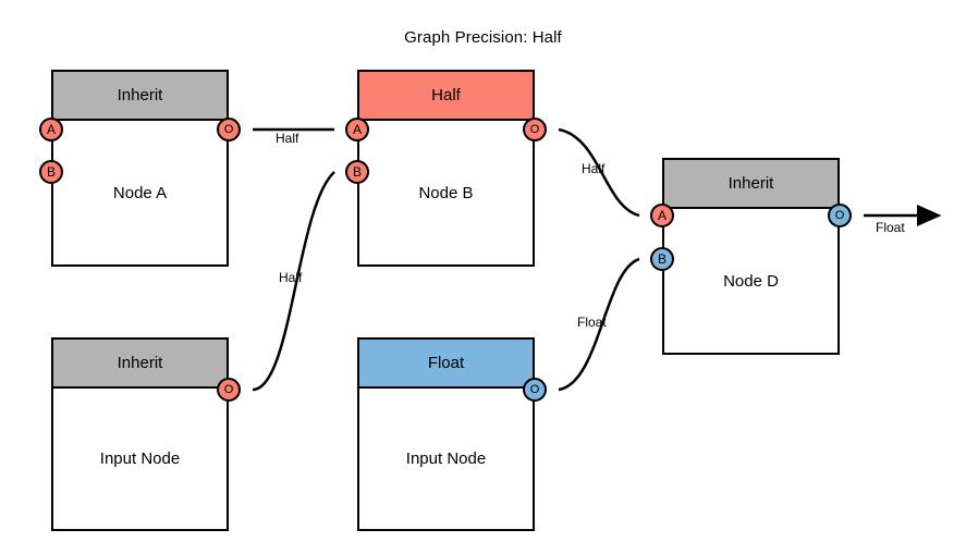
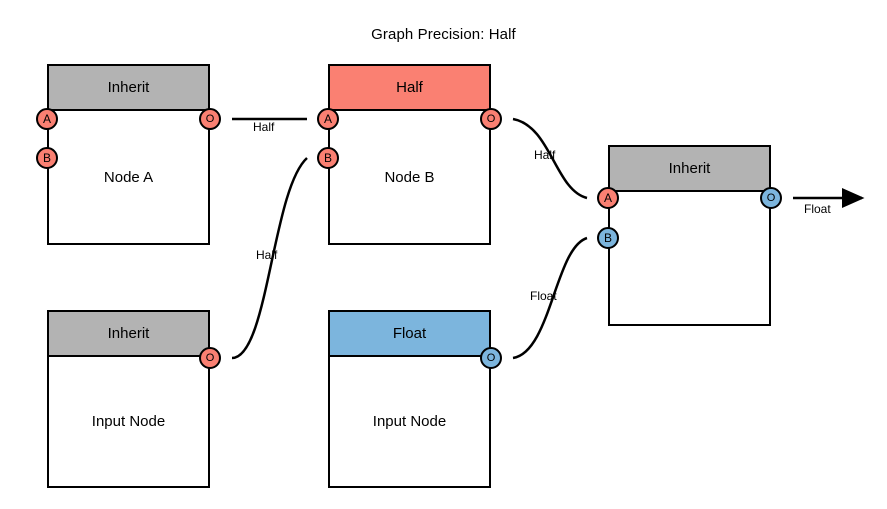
  Graph Precision: Half
  Inherit
  Node A
  Half
  Node B
  Inherit
- Node D
  Inherit
  Input Node
  Float
  Input Node
  Half
  Half
  Half
  Float
  Float
  A
  B
  O
  A
  B
  O
  A
  B
  O
  O
  O
